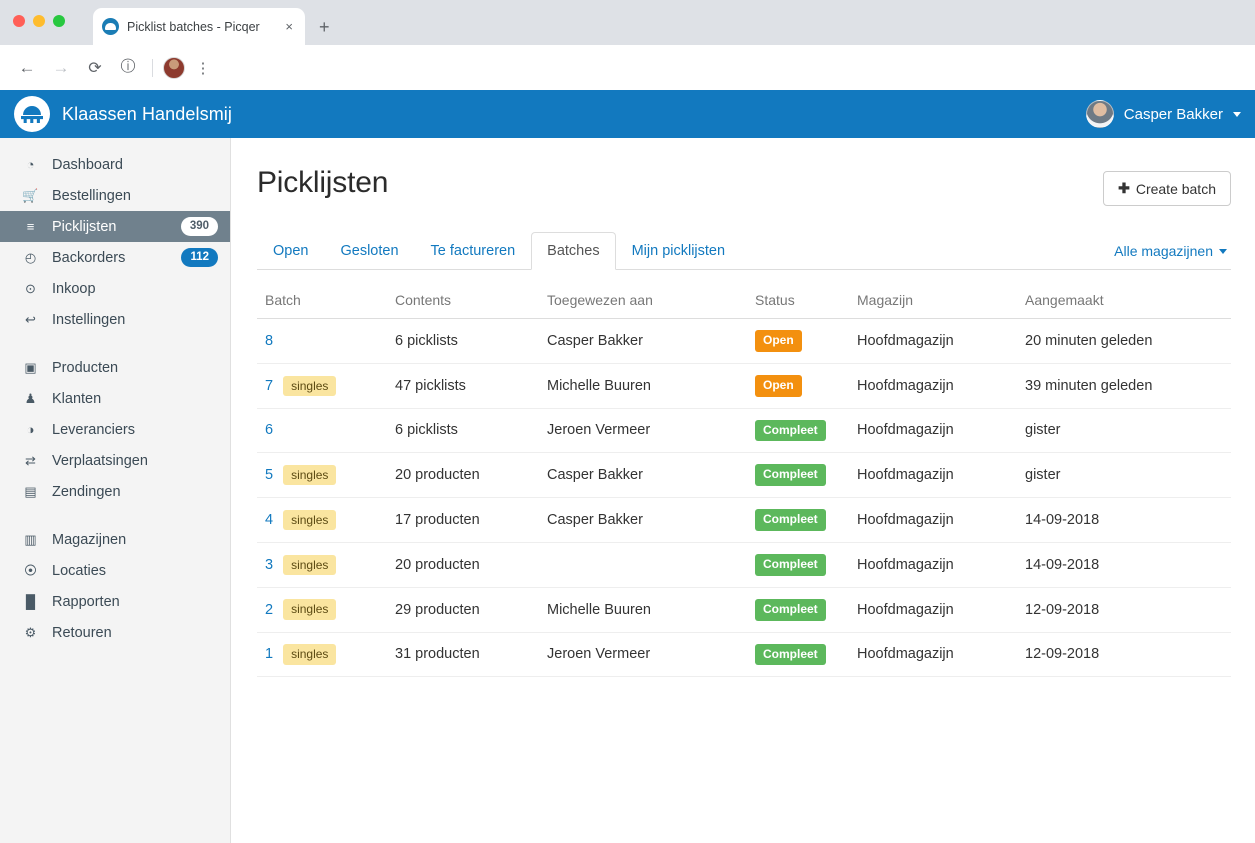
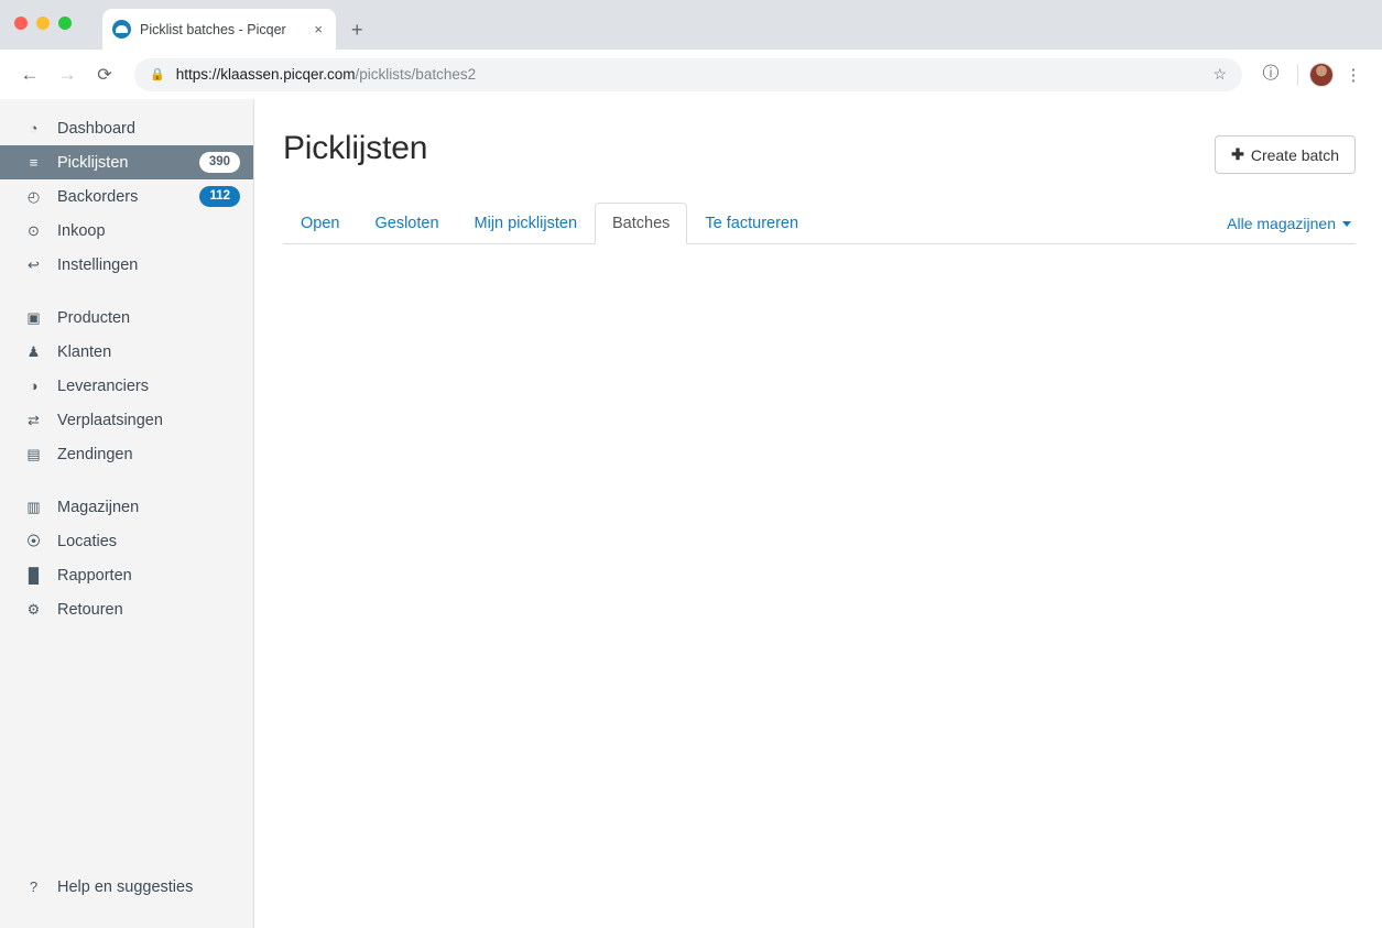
  Picklist batches - Picqer
  ×
  +
  ←
  →
  ⟳
+ 🔒
+ https://klaassen.picqer.com/picklists/batches2
+ ☆
  ⓘ
  ⋮
- Klaassen Handelsmij
- Casper Bakker
  ◔
  Dashboard
- 🛒
- Bestellingen
  ≡
  Picklijsten
  390
  ◴
  Backorders
  112
  ⊙
  Inkoop
  ↩
  Instellingen
  ▣
  Producten
  ♟
  Klanten
  ◑
  Leveranciers
  ⇄
  Verplaatsingen
  ▤
  Zendingen
  ▥
  Magazijnen
  ⦿
  Locaties
  █
  Rapporten
  ⚙
  Retouren
+ ?
+ Help en suggesties
  Picklijsten
  ✚
  Create batch
  Open
  Gesloten
- Te factureren
+ Mijn picklijsten
  Batches
- Mijn picklijsten
+ Te factureren
  Alle magazijnen
- Batch	Contents	Toegewezen aan	Status	Magazijn	Aangemaakt
- 8	6 picklists	Casper Bakker	Open	Hoofdmagazijn	20 minuten geleden
- 7 singles	47 picklists	Michelle Buuren	Open	Hoofdmagazijn	39 minuten geleden
- 6	6 picklists	Jeroen Vermeer	Compleet	Hoofdmagazijn	gister
- 5 singles	20 producten	Casper Bakker	Compleet	Hoofdmagazijn	gister
- 4 singles	17 producten	Casper Bakker	Compleet	Hoofdmagazijn	14-09-2018
- 3 singles	20 producten		Compleet	Hoofdmagazijn	14-09-2018
- 2 singles	29 producten	Michelle Buuren	Compleet	Hoofdmagazijn	12-09-2018
- 1 singles	31 producten	Jeroen Vermeer	Compleet	Hoofdmagazijn	12-09-2018
